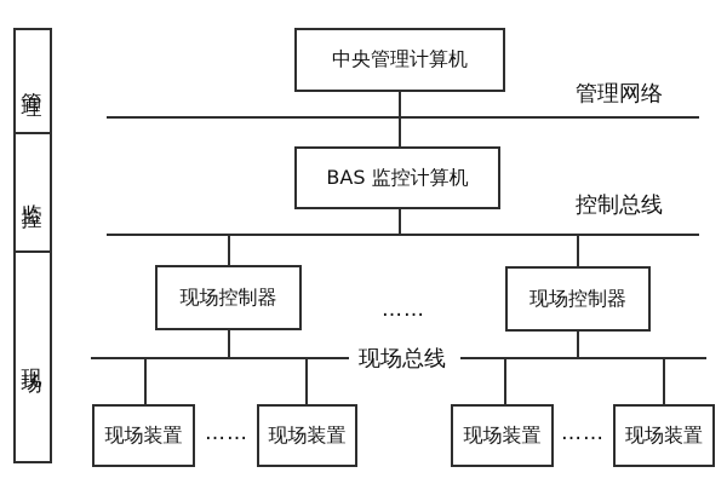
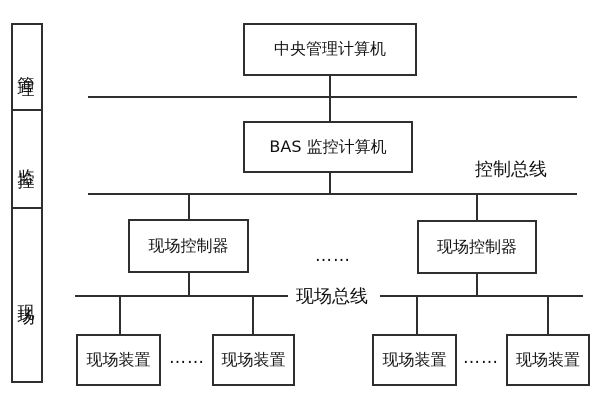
  中央管理计算机
- 管理网络
  BAS 监控计算机
  控制总线
  现场控制器
  现场控制器
  ……
  现场总线
  现场装置
  现场装置
  现场装置
  现场装置
  ……
  ……
